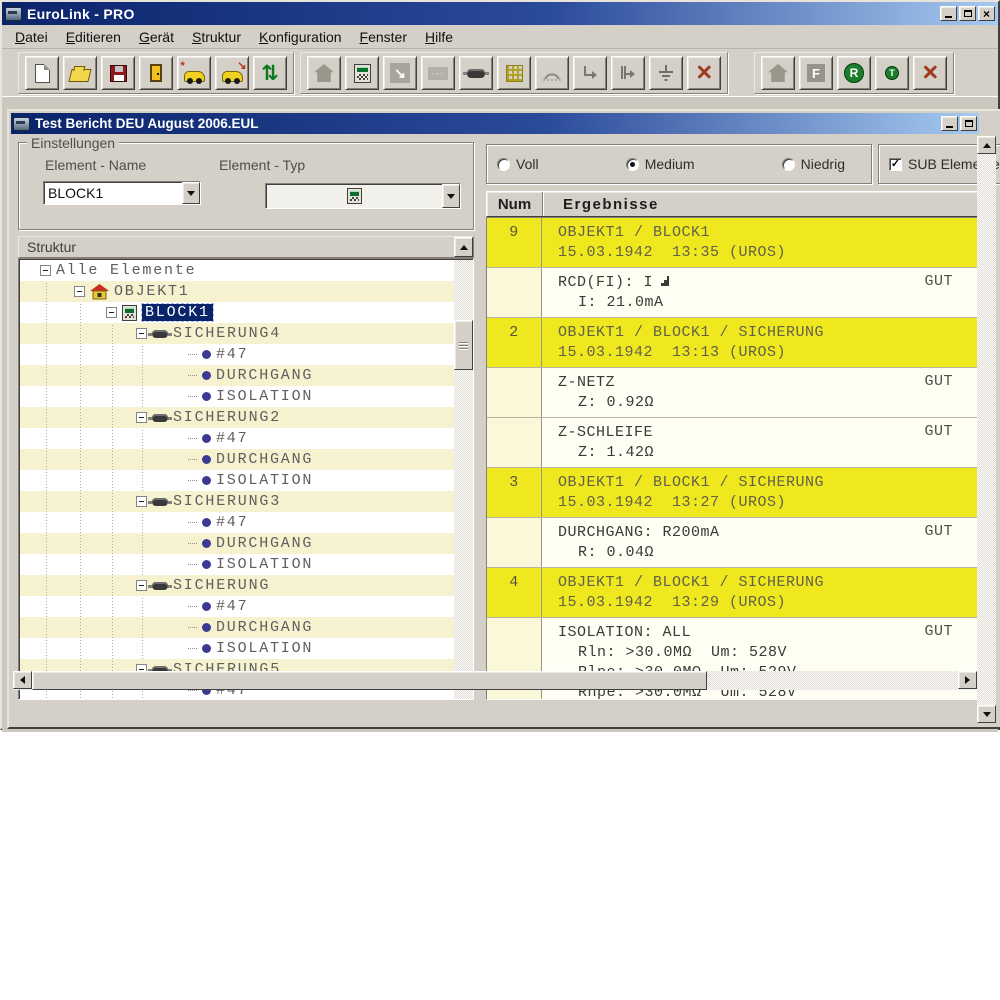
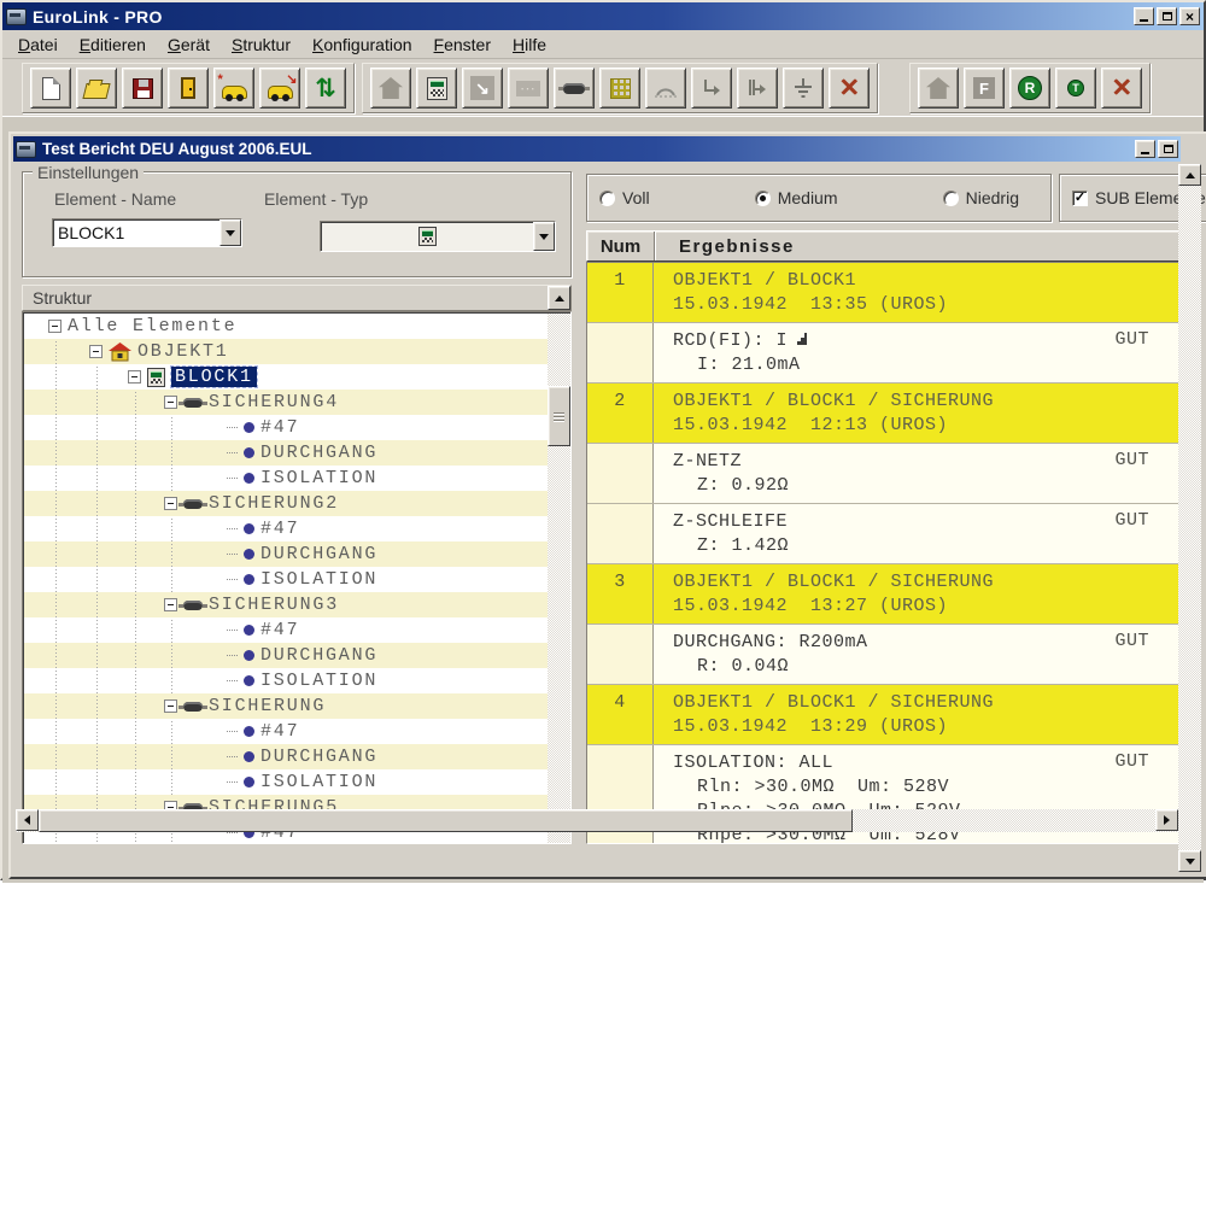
  EuroLink - PRO
  ×
  Datei
  Editieren
  Gerät
  Struktur
  Konfiguration
  Fenster
  Hilfe
  *
  ↘
  ⇅
  ↘
  ∙∙∙
  ×
  F
  R
  T
  ×
  Test Bericht DEU August 2006.EUL
  Einstellungen
  Element - Name
  Element - Typ
  BLOCK1
  Struktur
  Alle Elemente
  OBJEKT1
  BLOCK1
  SICHERUNG4
  #47
  DURCHGANG
  ISOLATION
  SICHERUNG2
  #47
  DURCHGANG
  ISOLATION
  SICHERUNG3
  #47
  DURCHGANG
  ISOLATION
  SICHERUNG
  #47
  DURCHGANG
  ISOLATION
  SICHERUNG5
  #47
  Voll
  Medium
  Niedrig
  ✓
  Num
  Ergebnisse
- 9
+ 1
  OBJEKT1 / BLOCK1
  15.03.1942 13:35 (UROS)
  RCD(FI): I
  GUT
  I: 21.0mA
  2
  OBJEKT1 / BLOCK1 / SICHERUNG
- 15.03.1942 13:13 (UROS)
+ 15.03.1942 12:13 (UROS)
  Z-NETZ
  GUT
  Z: 0.92Ω
  Z-SCHLEIFE
  GUT
  Z: 1.42Ω
  3
  OBJEKT1 / BLOCK1 / SICHERUNG
  15.03.1942 13:27 (UROS)
  DURCHGANG: R200mA
  GUT
  R: 0.04Ω
  4
  OBJEKT1 / BLOCK1 / SICHERUNG
  15.03.1942 13:29 (UROS)
  ISOLATION: ALL
  GUT
  Rln: >30.0MΩ Um: 528V
  Rnpe: >30.0MΩ Um: 528V
